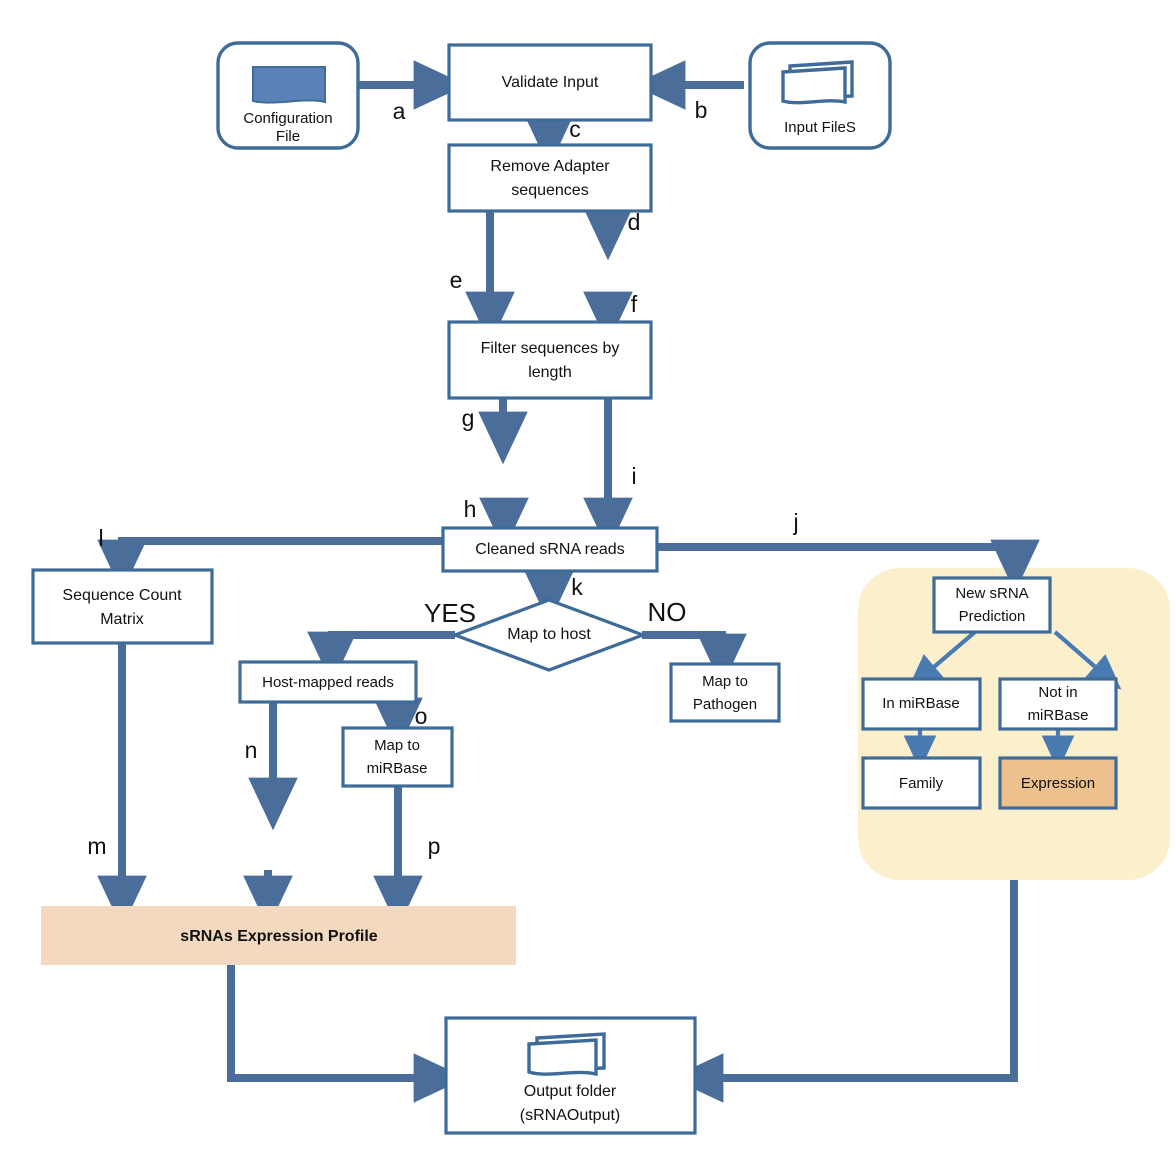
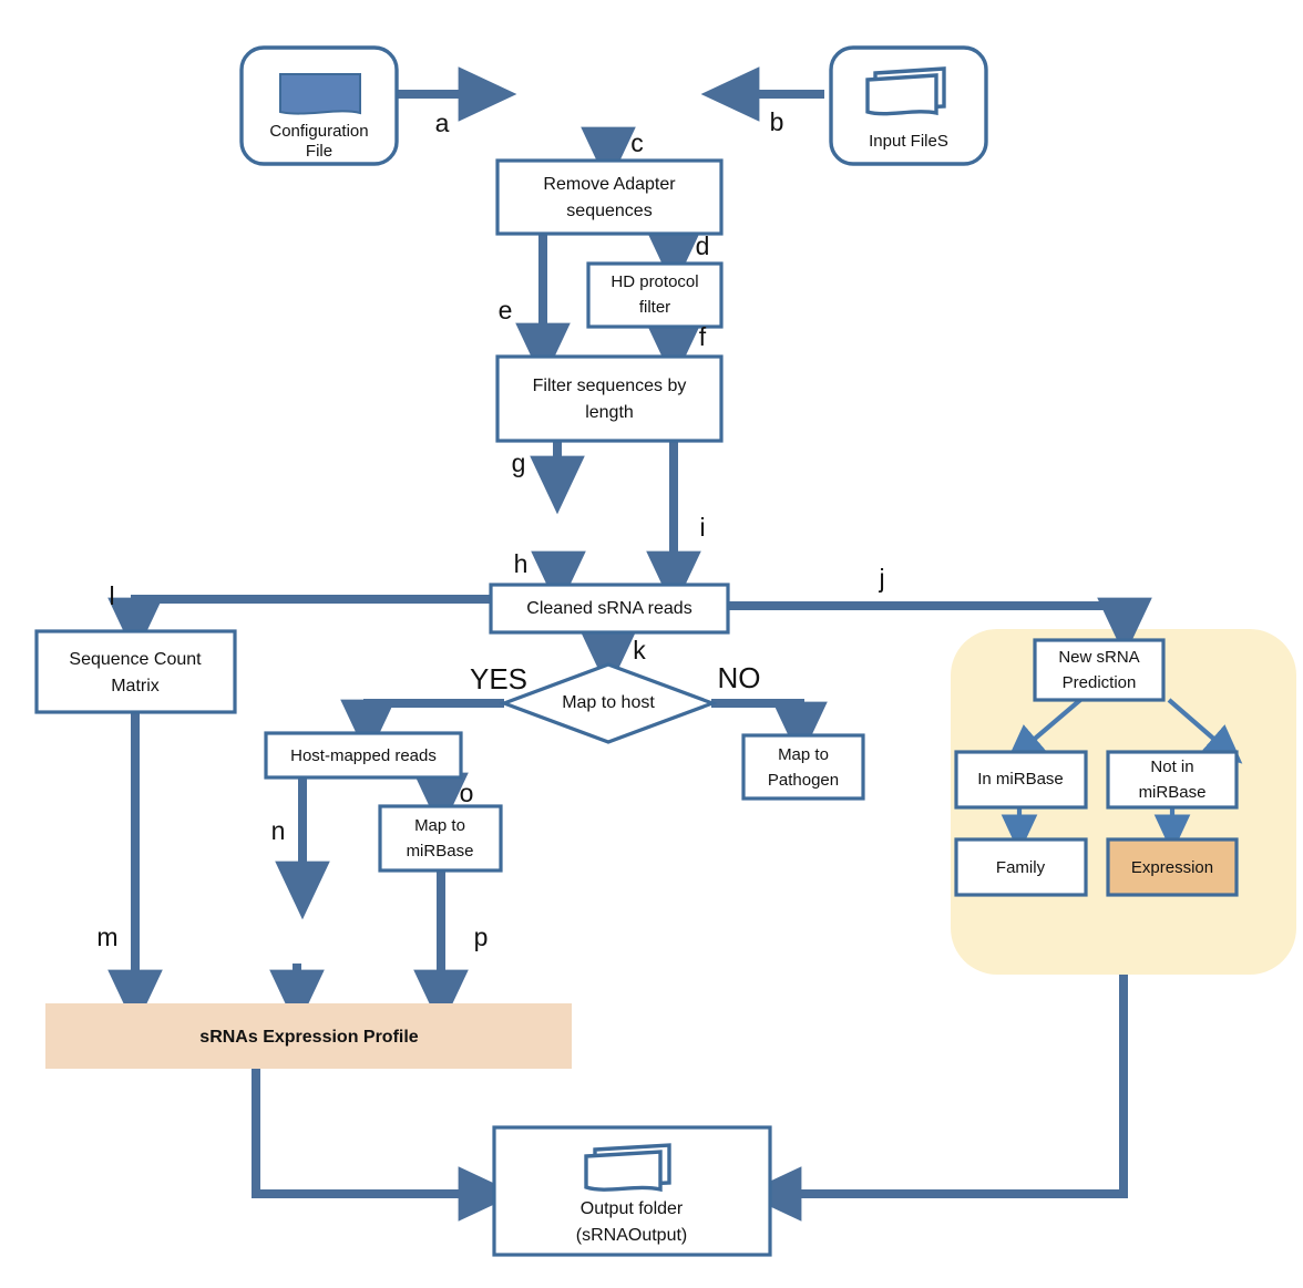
  Configuration
  File
  Input FileS
- Validate Input
  Remove Adapter
  sequences
+ HD protocol
+ filter
  Filter sequences by
  length
  Cleaned sRNA reads
  Sequence Count
  Matrix
  Map to host
  Map to
  Pathogen
  Host-mapped reads
  Map to
  miRBase
  sRNAs Expression Profile
  New sRNA
  Prediction
  In miRBase
  Not in
  miRBase
  Family
  Expression
  Output folder
  (sRNAOutput)
  a
  b
  c
  d
  e
  f
  g
  h
  i
  j
  k
  l
  m
  n
  o
  p
  YES
  NO
